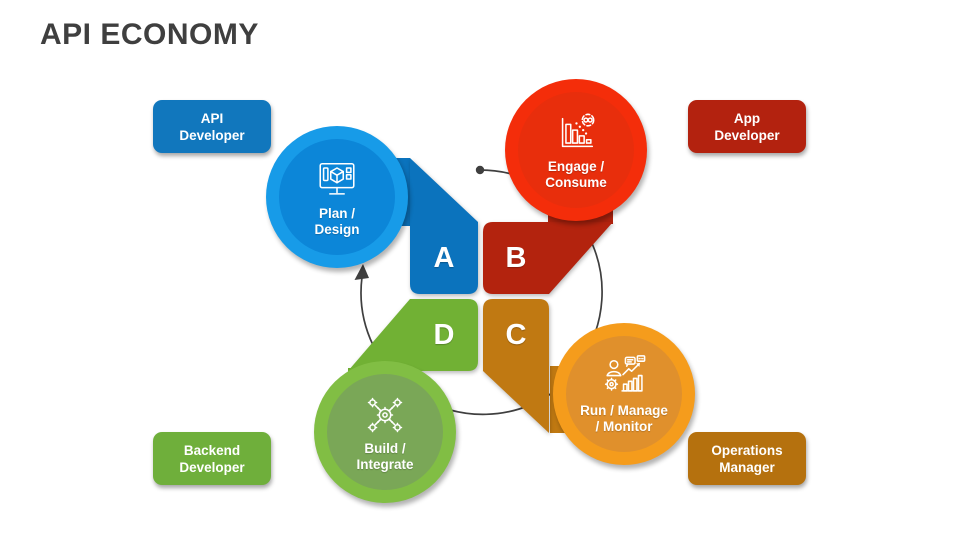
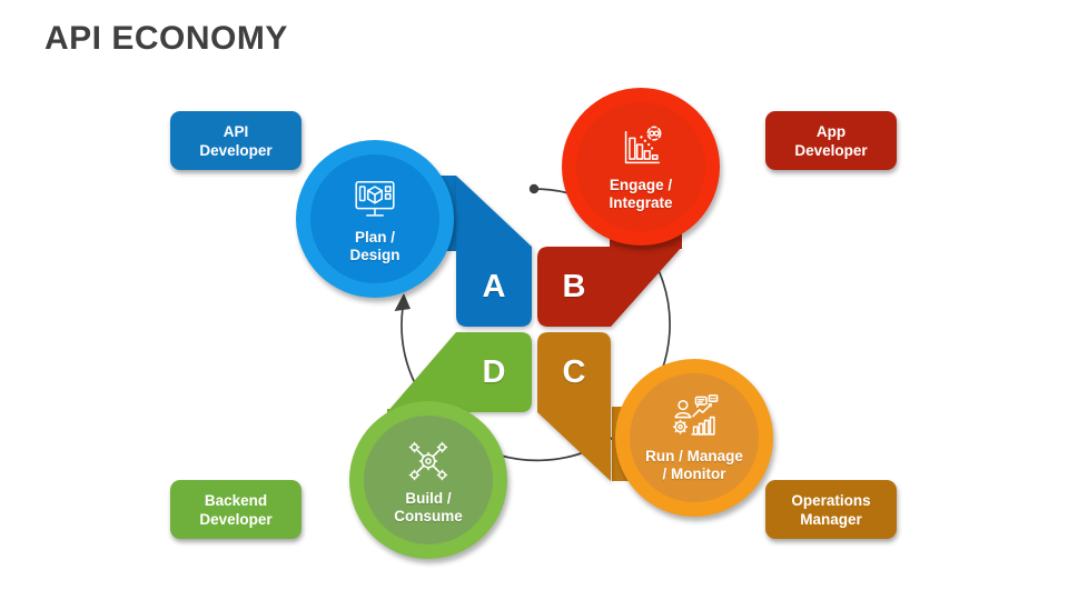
  API ECONOMY
  A
  B
  C
  D
  Plan /
  Design
  Engage /
- Consume
+ Integrate
  Run / Manage
  / Monitor
  Build /
- Integrate
+ Consume
  API
  Developer
  App
  Developer
  Backend
  Developer
  Operations
  Manager
